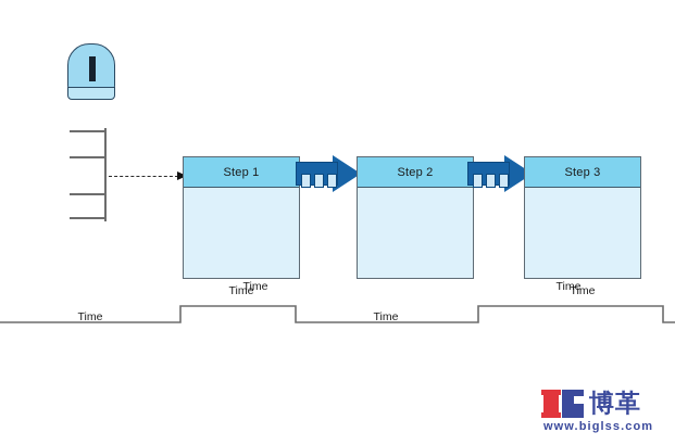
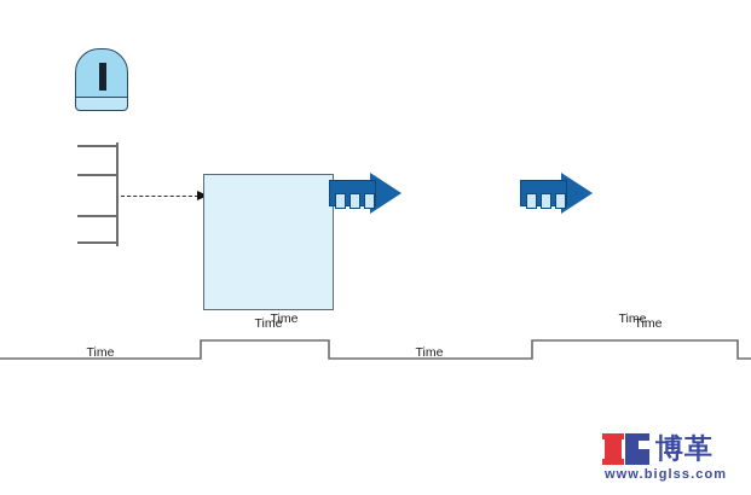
- Step 1
- Step 2
- Step 3
  Time
  Time
  Time
  Time
  Time
  Time
  博革
  www.biglss.com
